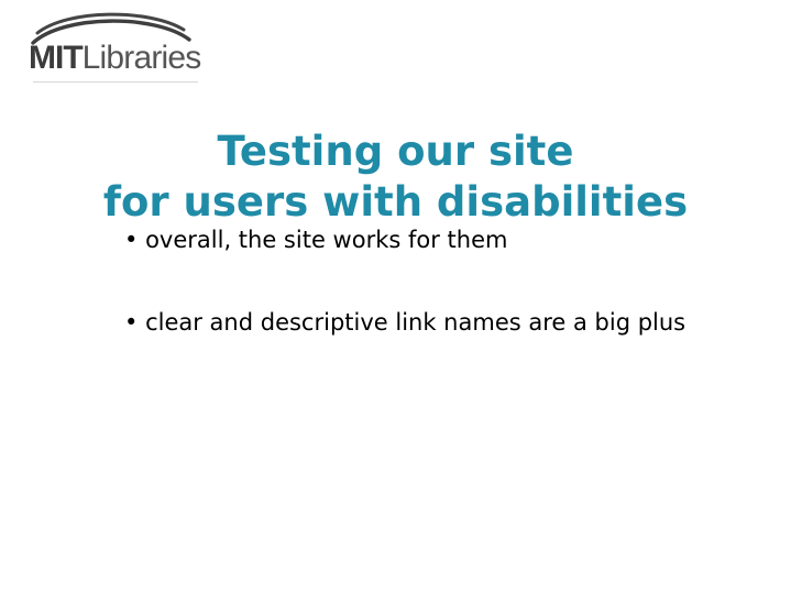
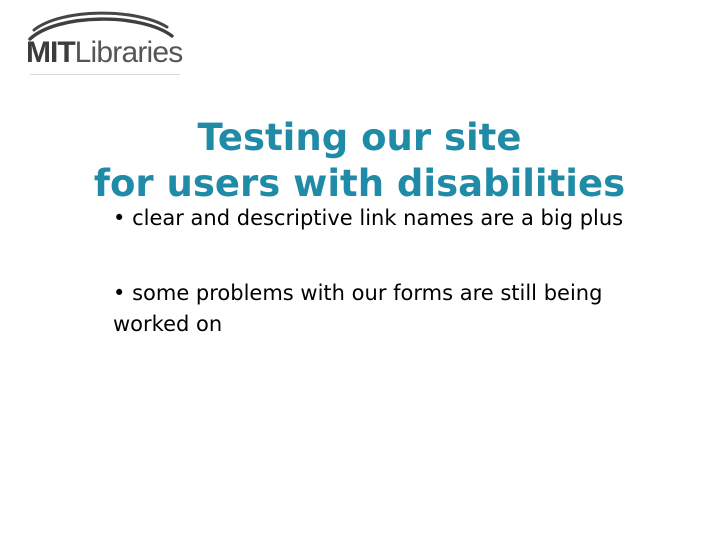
  MITLibraries
  Testing our site
  for users with disabilities
- • overall, the site works for them
  • clear and descriptive link names are a big plus
+ • some problems with our forms are still being worked on
